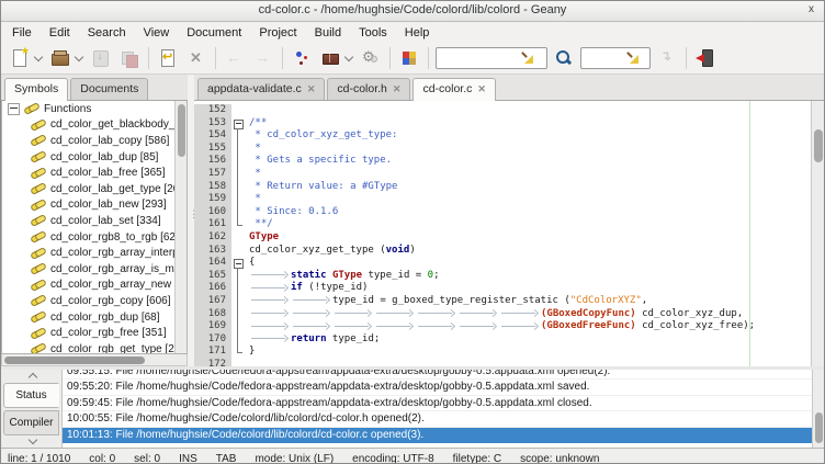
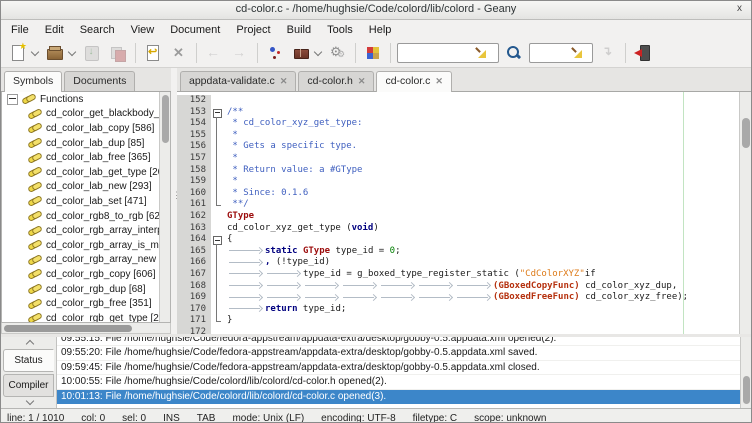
  cd-color.c - /home/hughsie/Code/colord/lib/colord - Geany
  x
  File
  Edit
  Search
  View
  Document
  Project
  Build
  Tools
  Help
  Symbols
  Documents
  Functions
  cd_color_get_blackbody_
  cd_color_lab_copy [586]
  cd_color_lab_dup [85]
  cd_color_lab_free [365]
  cd_color_lab_get_type [2
  cd_color_lab_new [293]
- cd_color_lab_set [334]
+ cd_color_lab_set [471]
  cd_color_rgb8_to_rgb [62
  cd_color_rgb_array_new
  cd_color_rgb_copy [606]
  cd_color_rgb_dup [68]
  cd_color_rgb_free [351]
  cd_color_rgb_get_type [2
  appdata-validate.c
  ✕
  cd-color.h
  ✕
  cd-color.c
  ✕
  152
  153
  /**
  154
  * cd_color_xyz_get_type:
  155
  *
  156
  * Gets a specific type.
  157
  *
  158
  * Return value: a #GType
  159
  *
  160
  * Since: 0.1.6
  161
  **/
  162
  GType
  163
  cd_color_xyz_get_type (void)
  164
  {
  165
  static GType type_id = 0;
  166
- if (!type_id)
+ , (!type_id)
  167
- type_id = g_boxed_type_register_static ("CdColorXYZ",
+ type_id = g_boxed_type_register_static ("CdColorXYZ"if
  168
  (GBoxedCopyFunc) cd_color_xyz_dup,
  169
  (GBoxedFreeFunc) cd_color_xyz_free);
  170
  return type_id;
  171
  }
  172
  Status
  Compiler
  09:55:15: File /home/hughsie/Code/fedora-appstream/appdata-extra/desktop/gobby-0.5.appdata.xml opened(2).
  09:55:20: File /home/hughsie/Code/fedora-appstream/appdata-extra/desktop/gobby-0.5.appdata.xml saved.
  09:59:45: File /home/hughsie/Code/fedora-appstream/appdata-extra/desktop/gobby-0.5.appdata.xml closed.
  10:00:55: File /home/hughsie/Code/colord/lib/colord/cd-color.h opened(2).
  10:01:13: File /home/hughsie/Code/colord/lib/colord/cd-color.c opened(3).
  line: 1 / 1010
  col: 0
  sel: 0
  INS
  TAB
  mode: Unix (LF)
  encoding: UTF-8
  filetype: C
  scope: unknown
